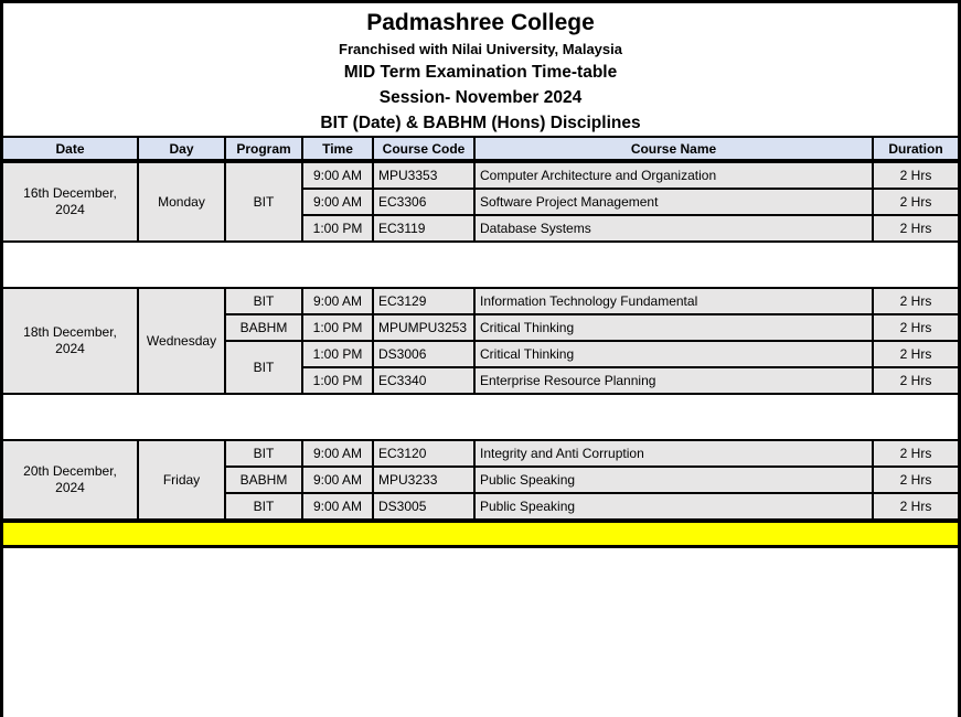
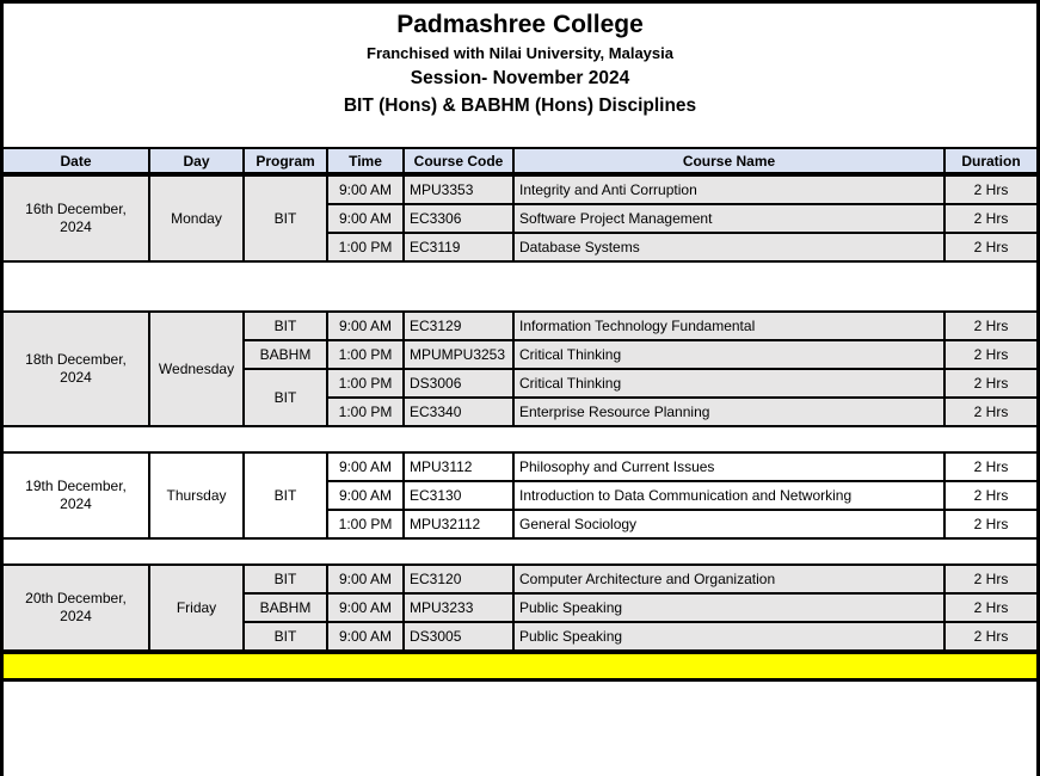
  Padmashree College
  Franchised with Nilai University, Malaysia
- MID Term Examination Time-table
  Session- November 2024
- BIT (Date) & BABHM (Hons) Disciplines
+ BIT (Hons) & BABHM (Hons) Disciplines
  Date	Day	Program	Time	Course Code	Course Name	Duration
- 16th December,2024	Monday	BIT	9:00 AM	MPU3353	Computer Architecture and Organization	2 Hrs
+ 16th December,2024	Monday	BIT	9:00 AM	MPU3353	Integrity and Anti Corruption	2 Hrs
  9:00 AM	EC3306	Software Project Management	2 Hrs
  1:00 PM	EC3119	Database Systems	2 Hrs
  18th December,2024	Wednesday	BIT	9:00 AM	EC3129	Information Technology Fundamental	2 Hrs
  BABHM	1:00 PM	MPUMPU3253	Critical Thinking	2 Hrs
  BIT	1:00 PM	DS3006	Critical Thinking	2 Hrs
  1:00 PM	EC3340	Enterprise Resource Planning	2 Hrs
+ 19th December,2024	Thursday	BIT	9:00 AM	MPU3112	Philosophy and Current Issues	2 Hrs
+ 9:00 AM	EC3130	Introduction to Data Communication and Networking	2 Hrs
+ 1:00 PM	MPU32112	General Sociology	2 Hrs
- 20th December,2024	Friday	BIT	9:00 AM	EC3120	Integrity and Anti Corruption	2 Hrs
+ 20th December,2024	Friday	BIT	9:00 AM	EC3120	Computer Architecture and Organization	2 Hrs
  BABHM	9:00 AM	MPU3233	Public Speaking	2 Hrs
  BIT	9:00 AM	DS3005	Public Speaking	2 Hrs
